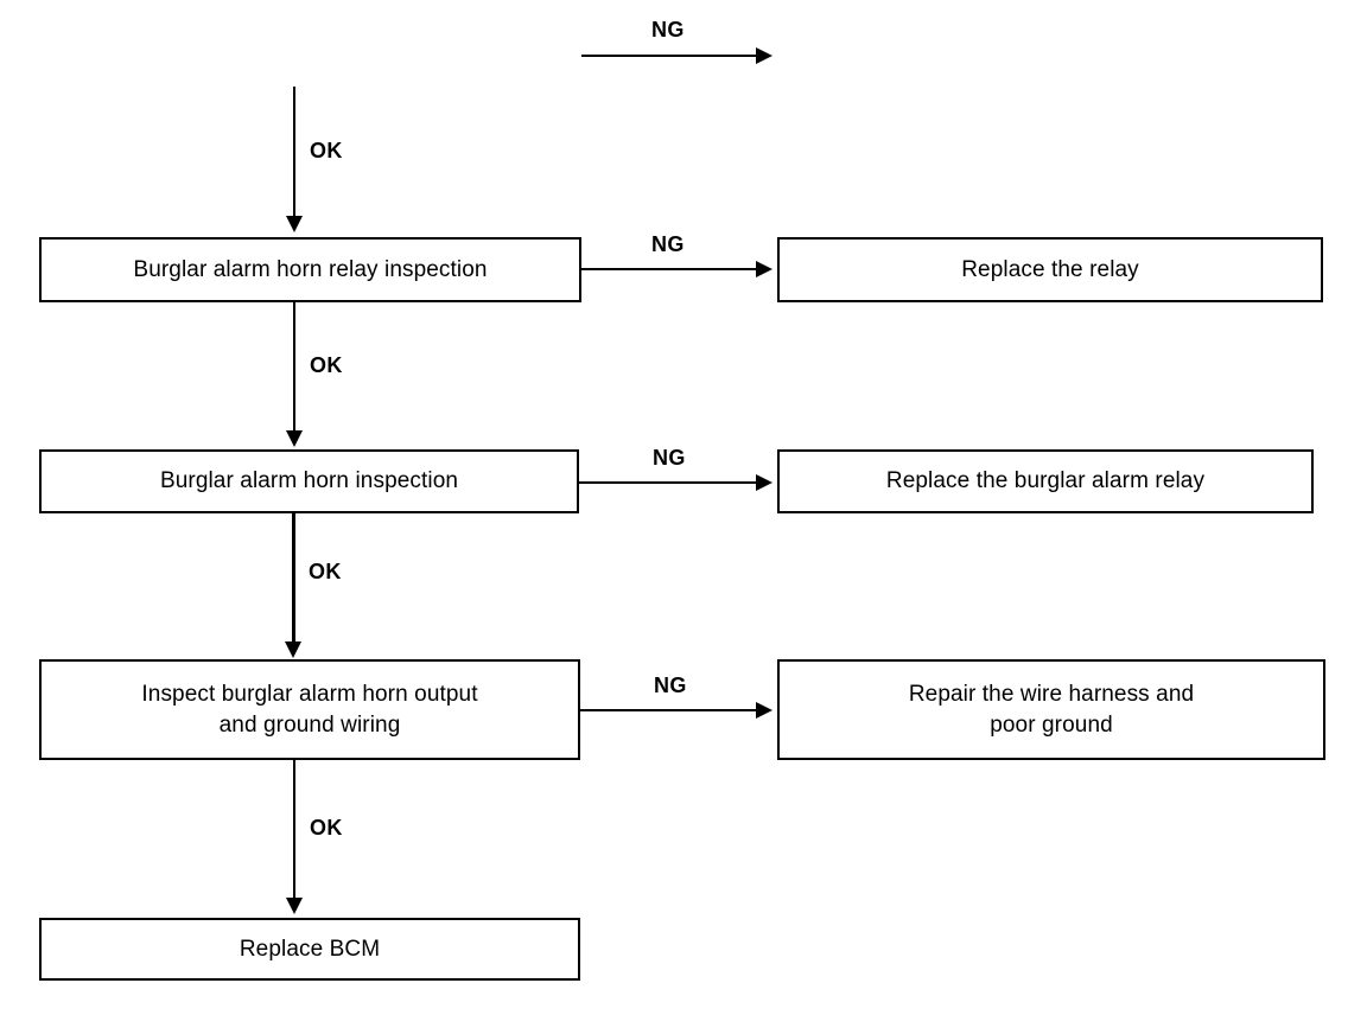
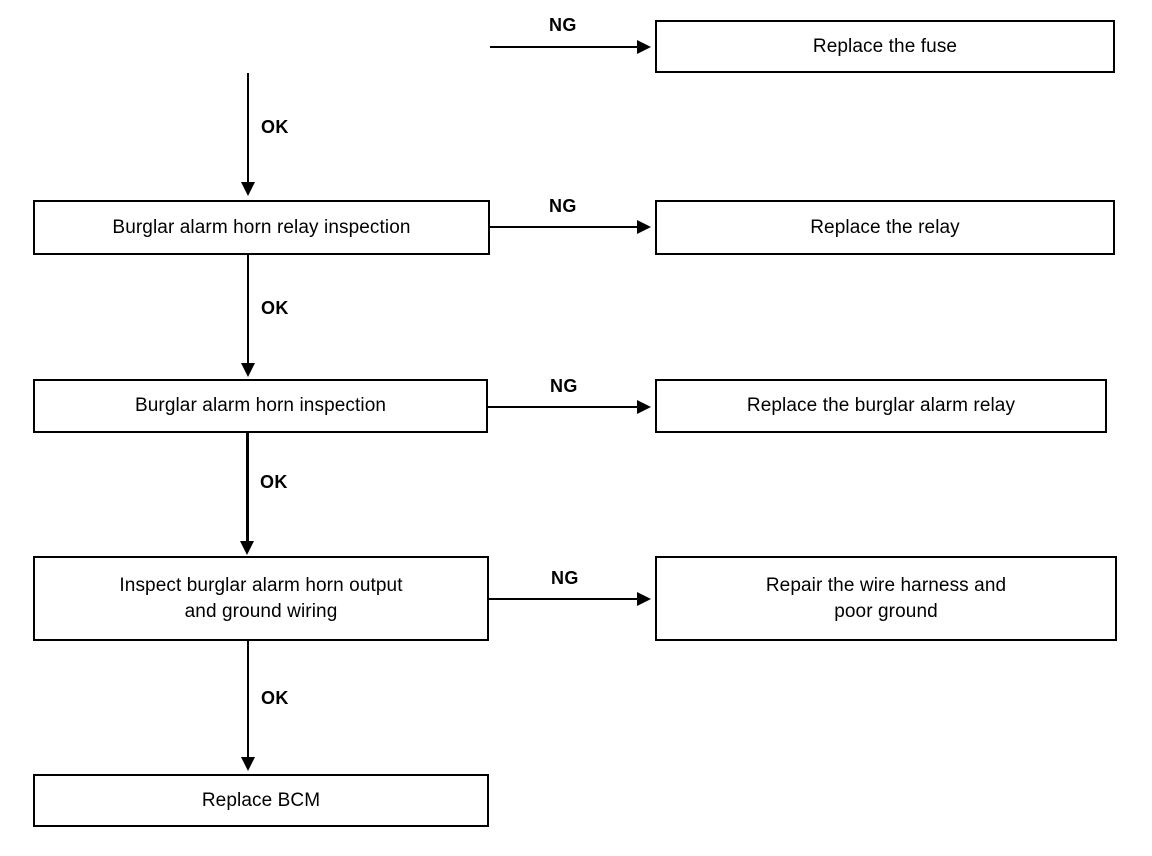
  NG
+ Replace the fuse
  OK
  Burglar alarm horn relay inspection
  NG
  Replace the relay
  OK
  Burglar alarm horn inspection
  NG
  Replace the burglar alarm relay
  OK
  Inspect burglar alarm horn output
  and ground wiring
  NG
  Repair the wire harness and
  poor ground
  OK
  Replace BCM
